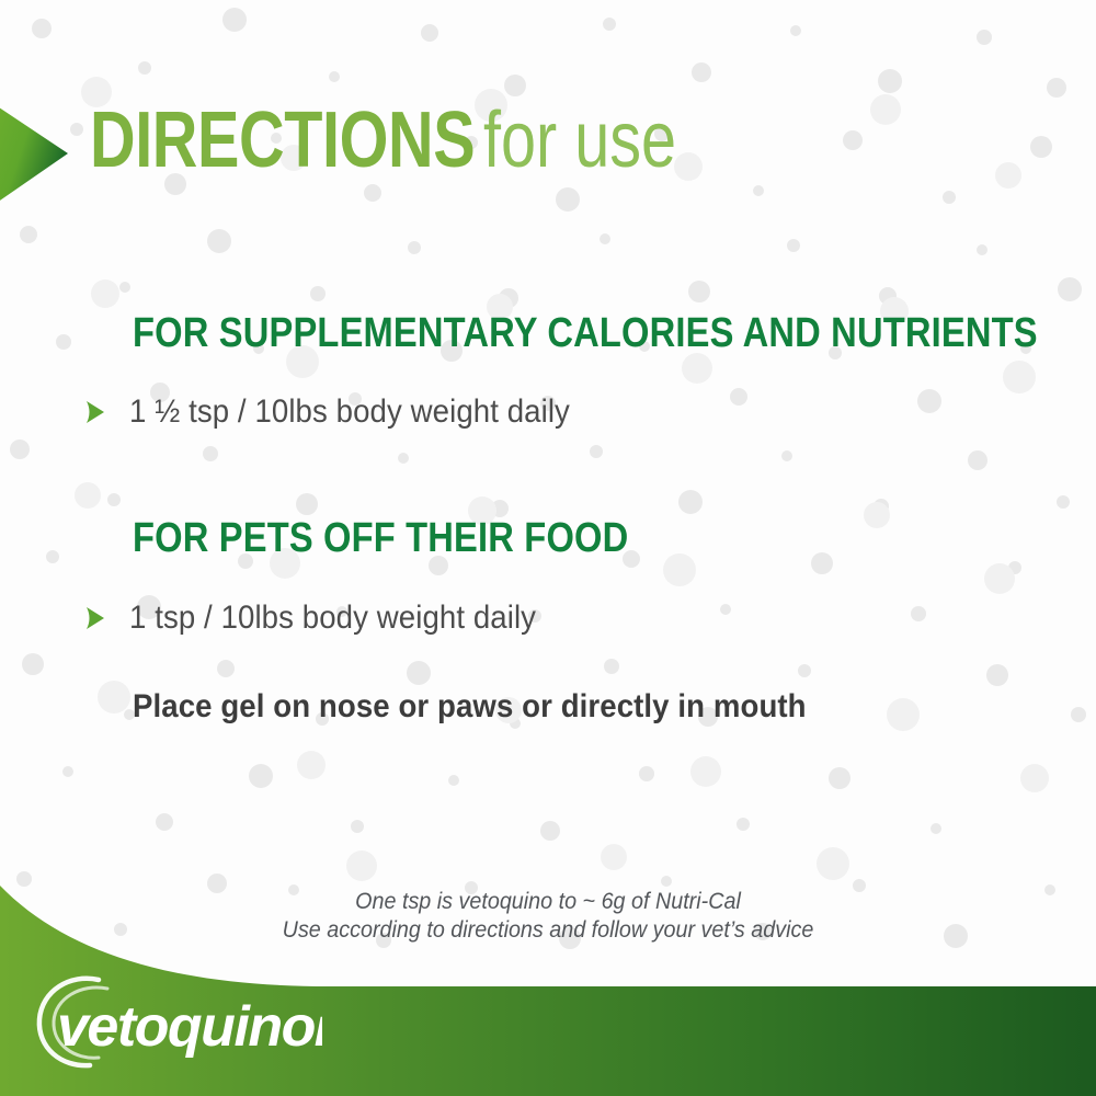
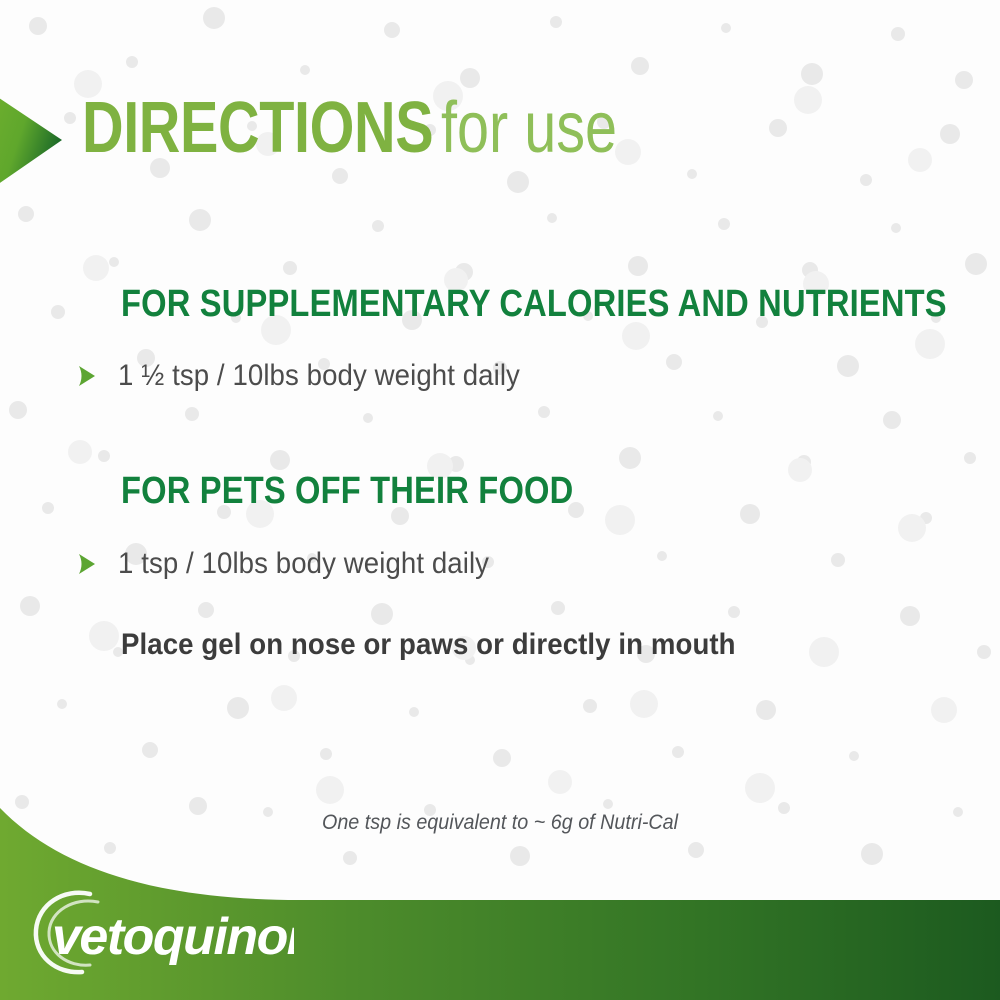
  DIRECTIONSfor use
  FOR SUPPLEMENTARY CALORIES AND NUTRIENTS
  1 ½ tsp / 10lbs body weight daily
  FOR PETS OFF THEIR FOOD
  1 tsp / 10lbs body weight daily
  Place gel on nose or paws or directly in mouth
- One tsp is vetoquino to ~ 6g of Nutri-Cal
+ One tsp is equivalent to ~ 6g of Nutri-Cal
- Use according to directions and follow your vet’s advice
  vetoquino
